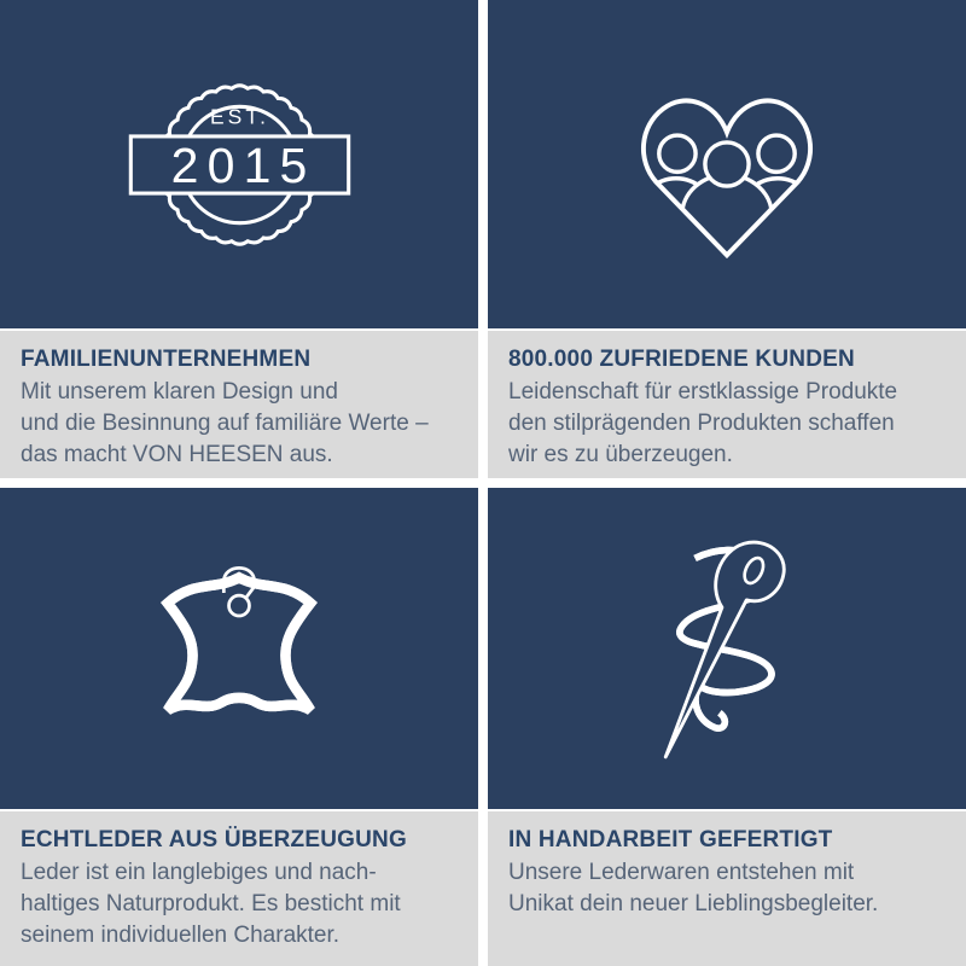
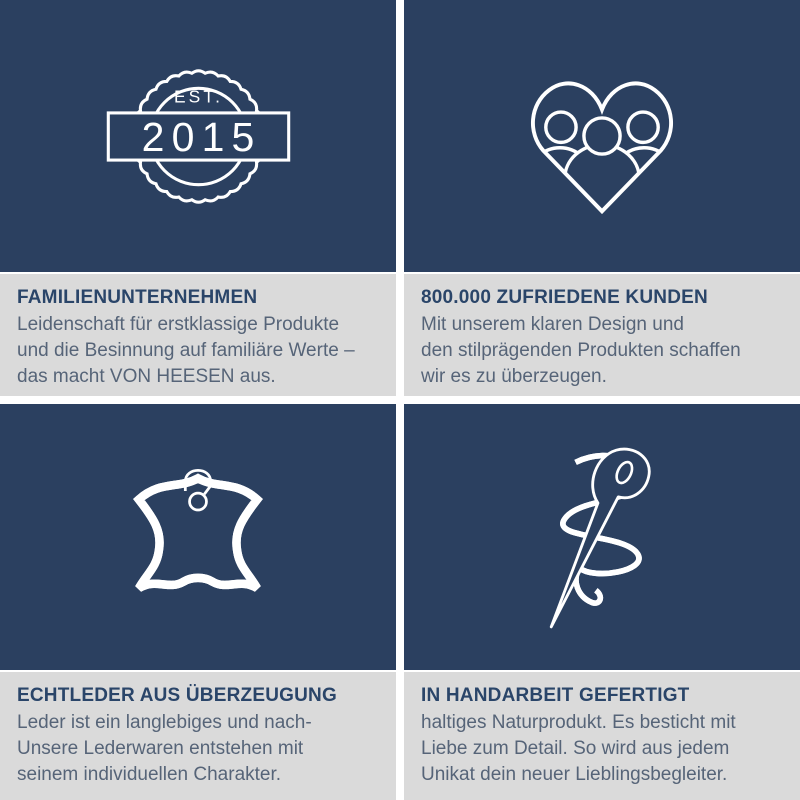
  EST.
  2015
  FAMILIENUNTERNEHMEN
- Mit unserem klaren Design und
+ Leidenschaft für erstklassige Produkte
  und die Besinnung auf familiäre Werte –
  das macht VON HEESEN aus.
  800.000 ZUFRIEDENE KUNDEN
- Leidenschaft für erstklassige Produkte
+ Mit unserem klaren Design und
  den stilprägenden Produkten schaffen
  wir es zu überzeugen.
  ECHTLEDER AUS ÜBERZEUGUNG
  Leder ist ein langlebiges und nach-
- haltiges Naturprodukt. Es besticht mit
+ Unsere Lederwaren entstehen mit
  seinem individuellen Charakter.
  IN HANDARBEIT GEFERTIGT
- Unsere Lederwaren entstehen mit
+ haltiges Naturprodukt. Es besticht mit
+ Liebe zum Detail. So wird aus jedem
  Unikat dein neuer Lieblingsbegleiter.
